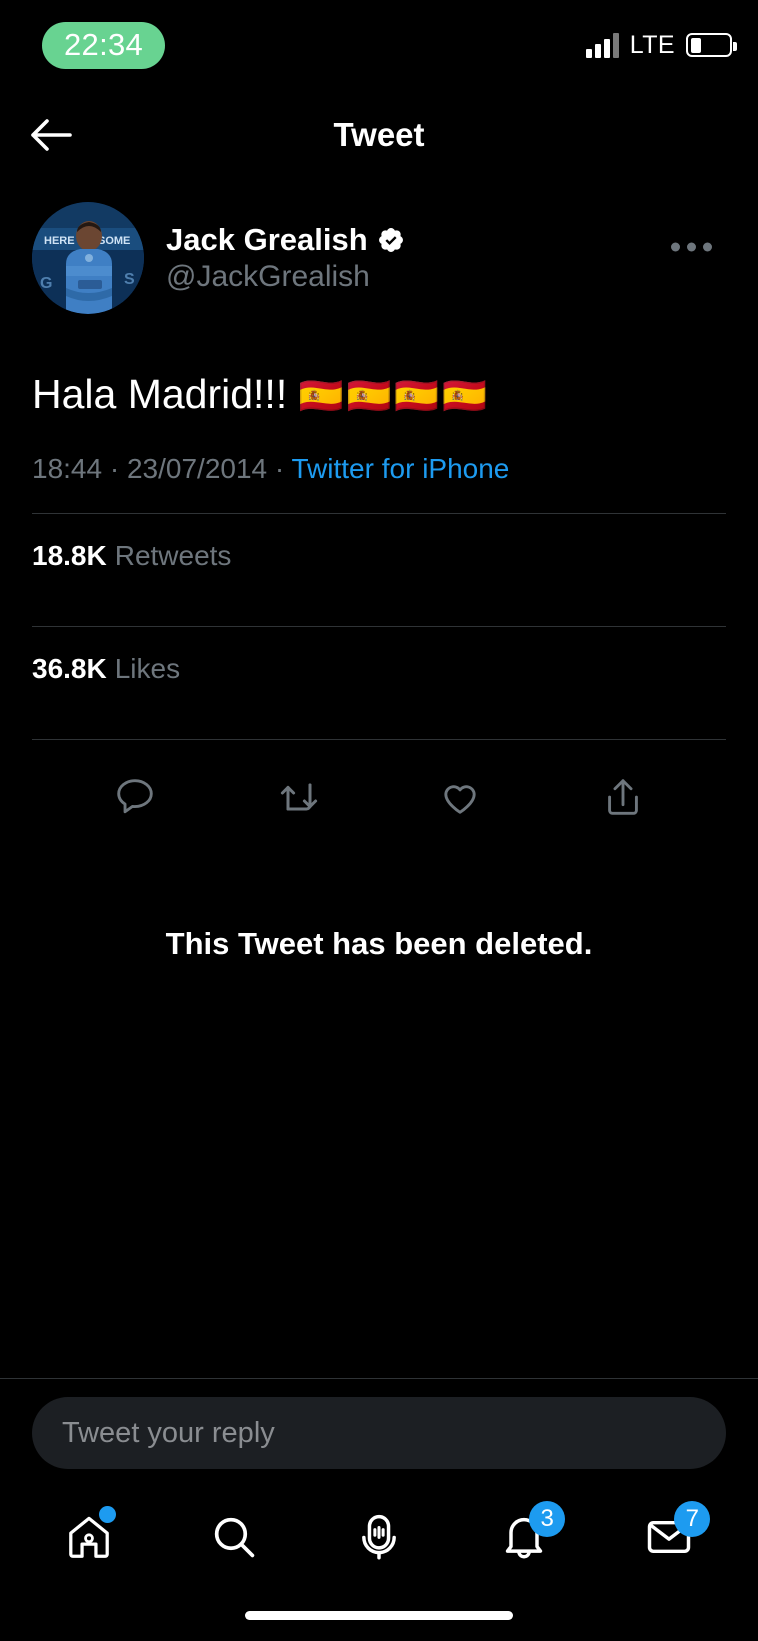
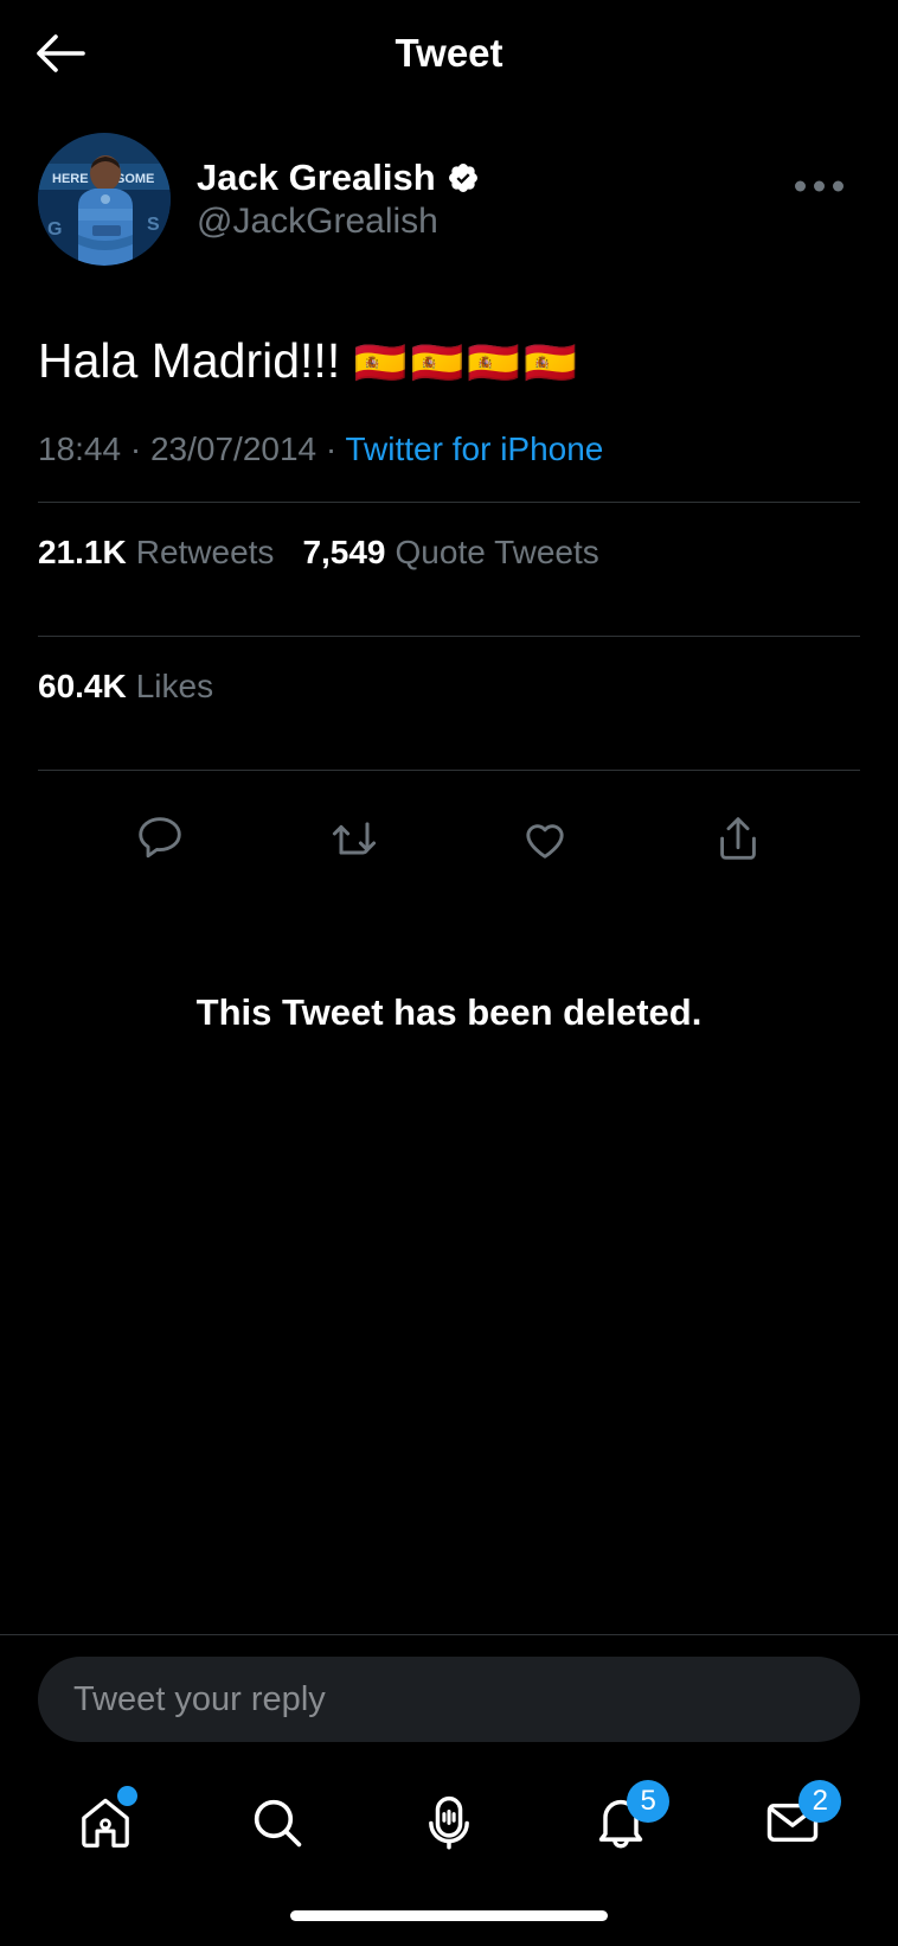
- 22:34
- LTE
  Tweet
  HERE
  SOME
  G
  S
  Jack Grealish
  @JackGrealish
  Hala Madrid!!! 🇪🇸🇪🇸🇪🇸🇪🇸
  18:44 · 23/07/2014 · Twitter for iPhone
- 18.8K
+ 21.1K
  Retweets
+ 7,549
+ Quote Tweets
- 36.8K
+ 60.4K
  Likes
  This Tweet has been deleted.
  Tweet your reply
- 3
+ 5
- 7
+ 2
